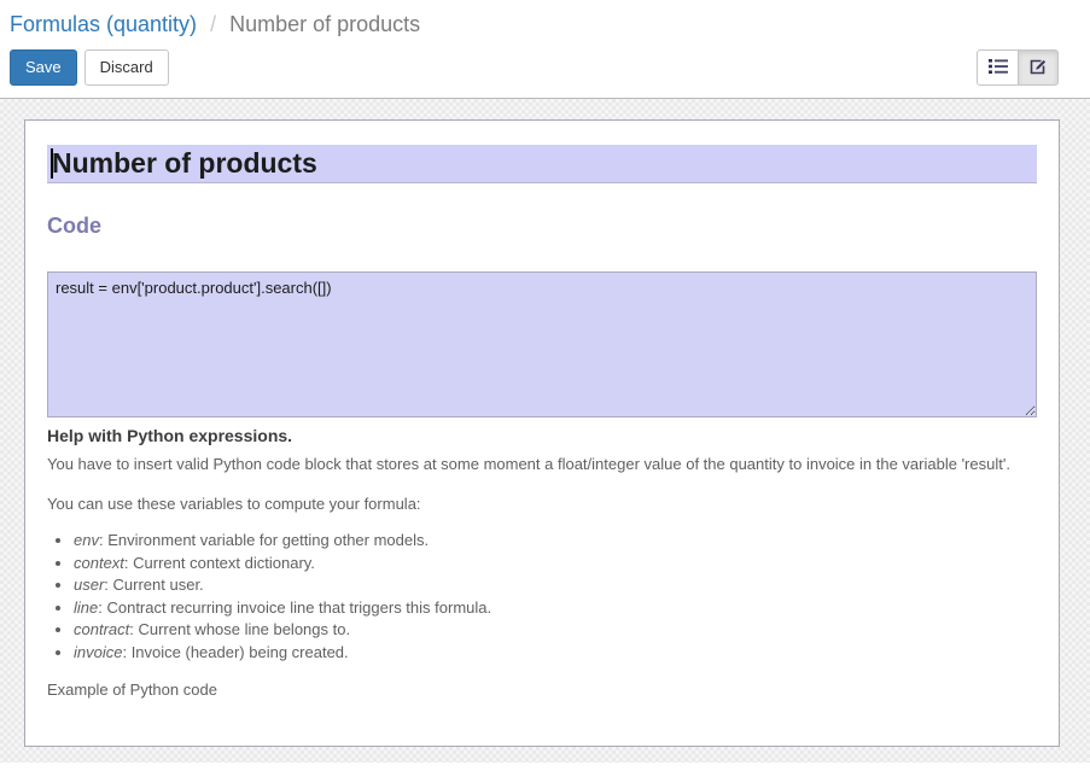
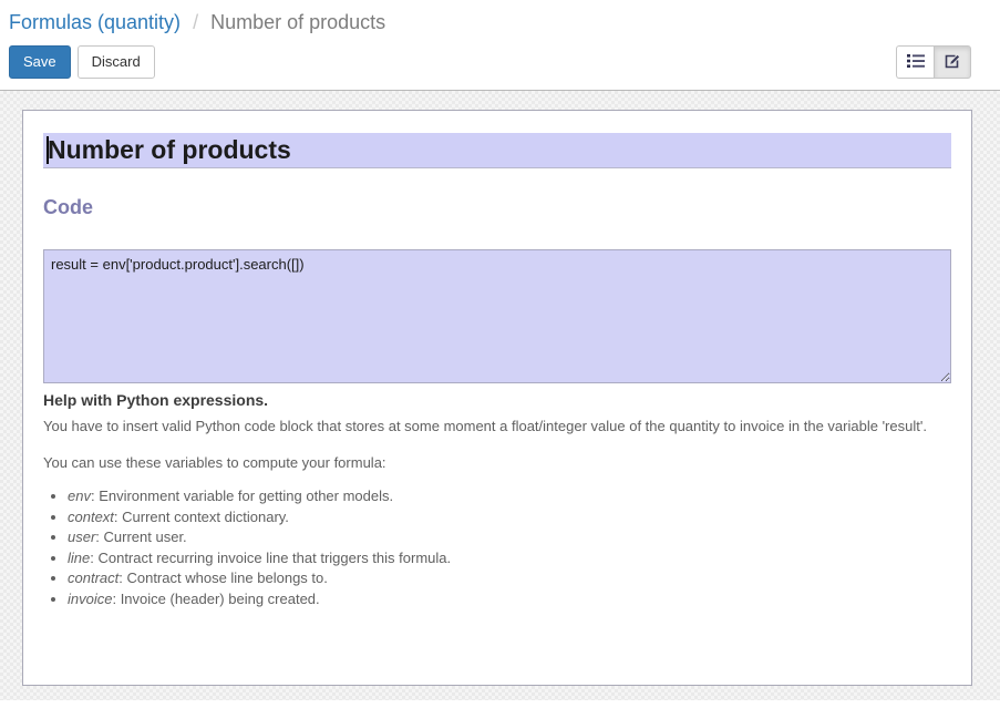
  Formulas (quantity) / Number of products
  Save
  Discard
  Number of products
  Code
  result = env['product.product'].search([])
  Help with Python expressions.
  You have to insert valid Python code block that stores at some moment a float/integer value of the quantity to invoice in the variable 'result'.
  You can use these variables to compute your formula:
  env: Environment variable for getting other models.
  context: Current context dictionary.
  user: Current user.
  line: Contract recurring invoice line that triggers this formula.
- contract: Current whose line belongs to.
+ contract: Contract whose line belongs to.
  invoice: Invoice (header) being created.
- Example of Python code
